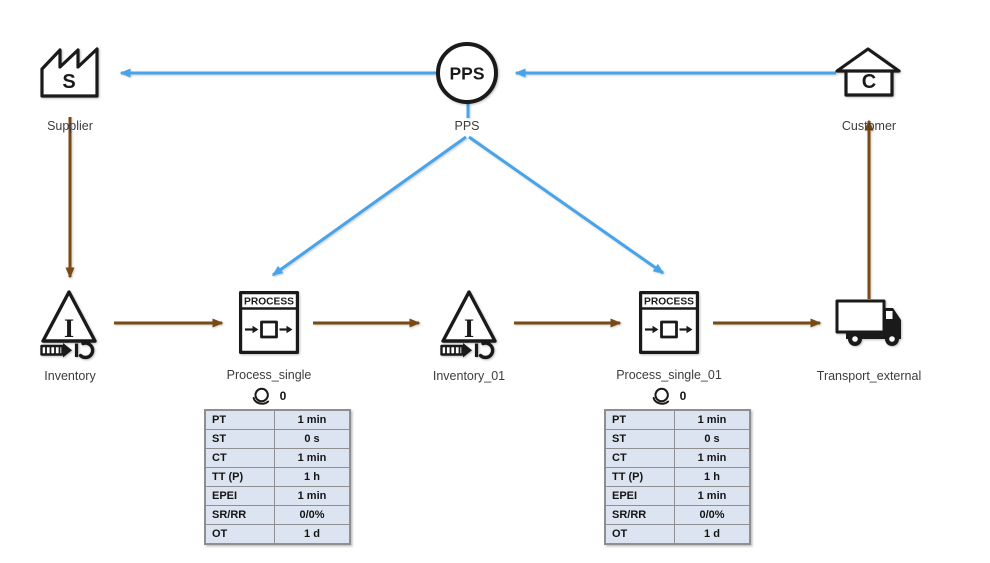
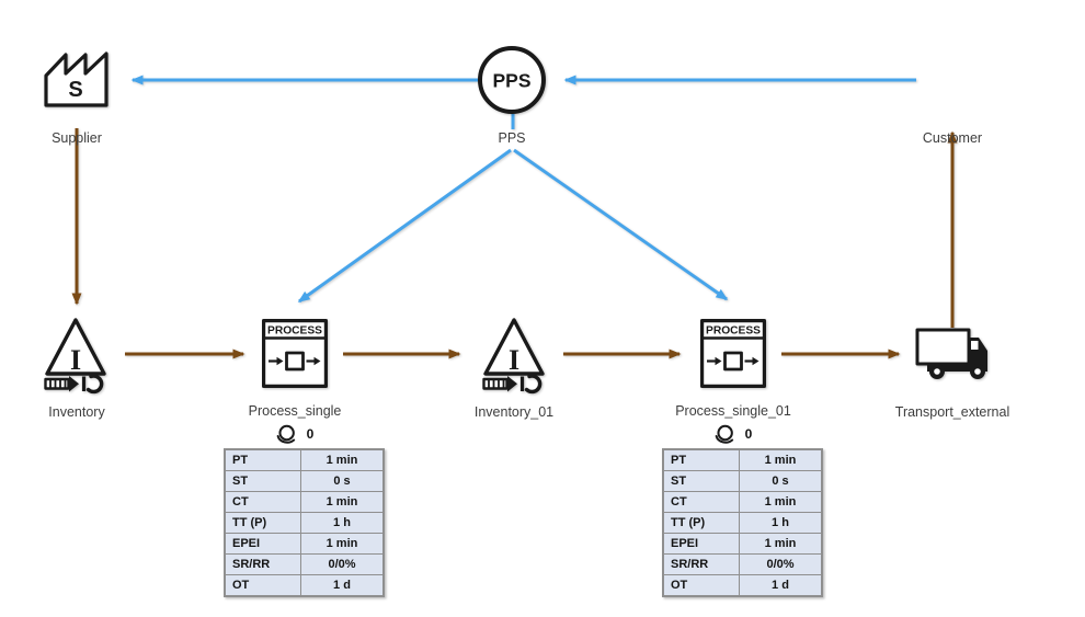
  S
  Supplier
  PPS
  PPS
- C
  Customer
  I
  Inventory
  PROCESS
  Process_single
  0
  PT	1 min
  ST	0 s
  CT	1 min
  TT (P)	1 h
  EPEI	1 min
  SR/RR	0/0%
  OT	1 d
  I
  Inventory_01
  PROCESS
  Process_single_01
  0
  PT	1 min
  ST	0 s
  CT	1 min
  TT (P)	1 h
  EPEI	1 min
  SR/RR	0/0%
  OT	1 d
  Transport_external
